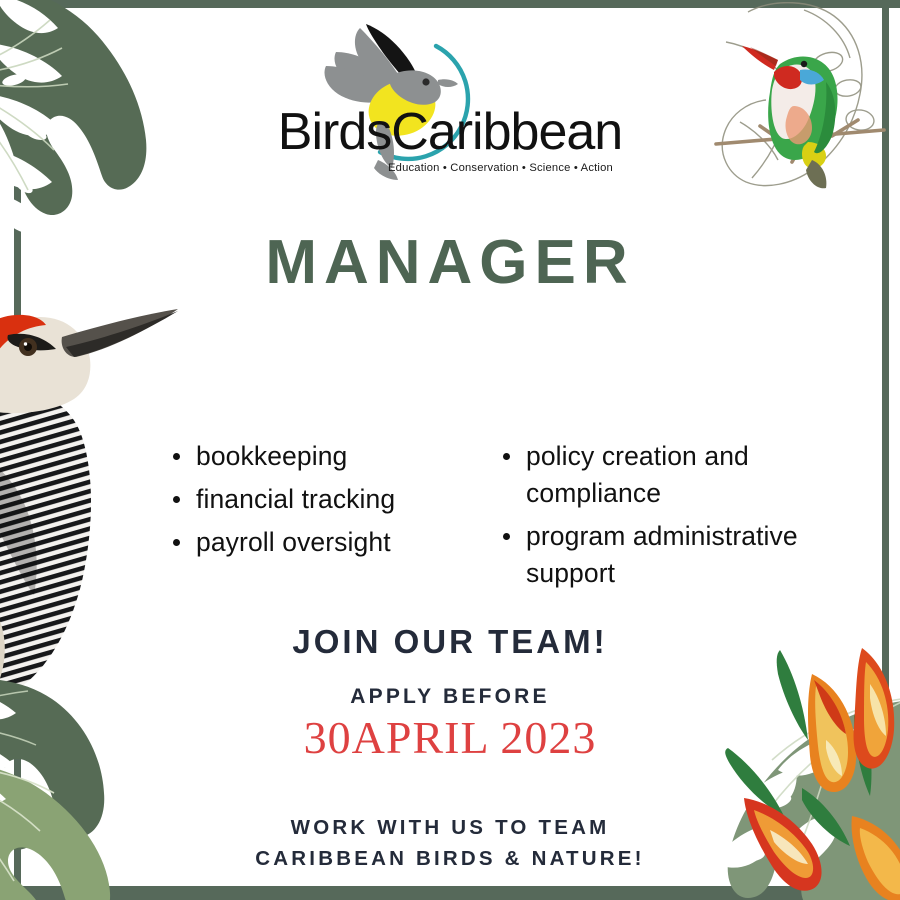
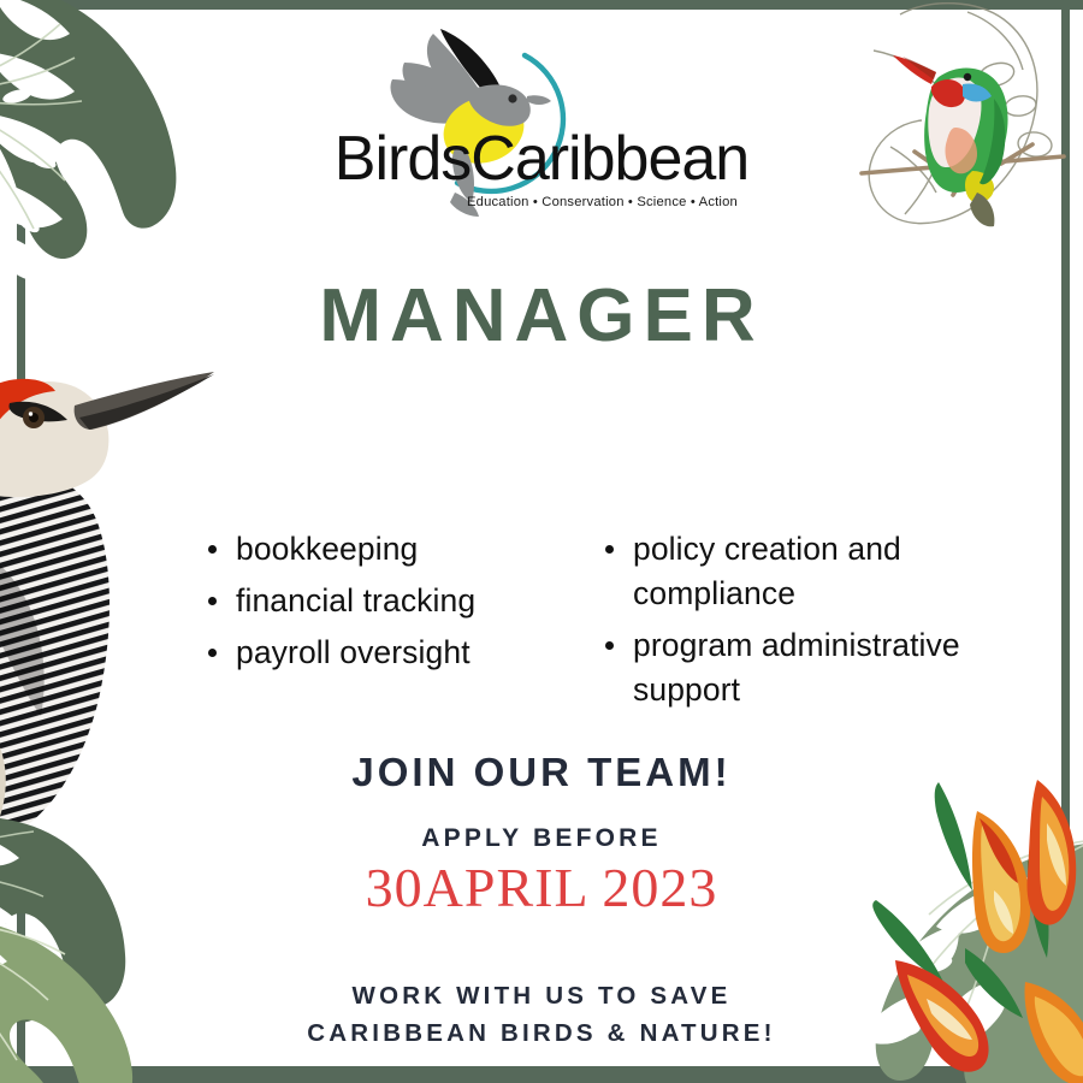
  BirdsCaribbean
  Education • Conservation • Science • Action
  MANAGER
  bookkeeping
  financial tracking
  payroll oversight
  policy creation and compliance
  program administrative support
  JOIN OUR TEAM!
  APPLY BEFORE
  30APRIL 2023
- WORK WITH US TO TEAM
+ WORK WITH US TO SAVE
  CARIBBEAN BIRDS & NATURE!
